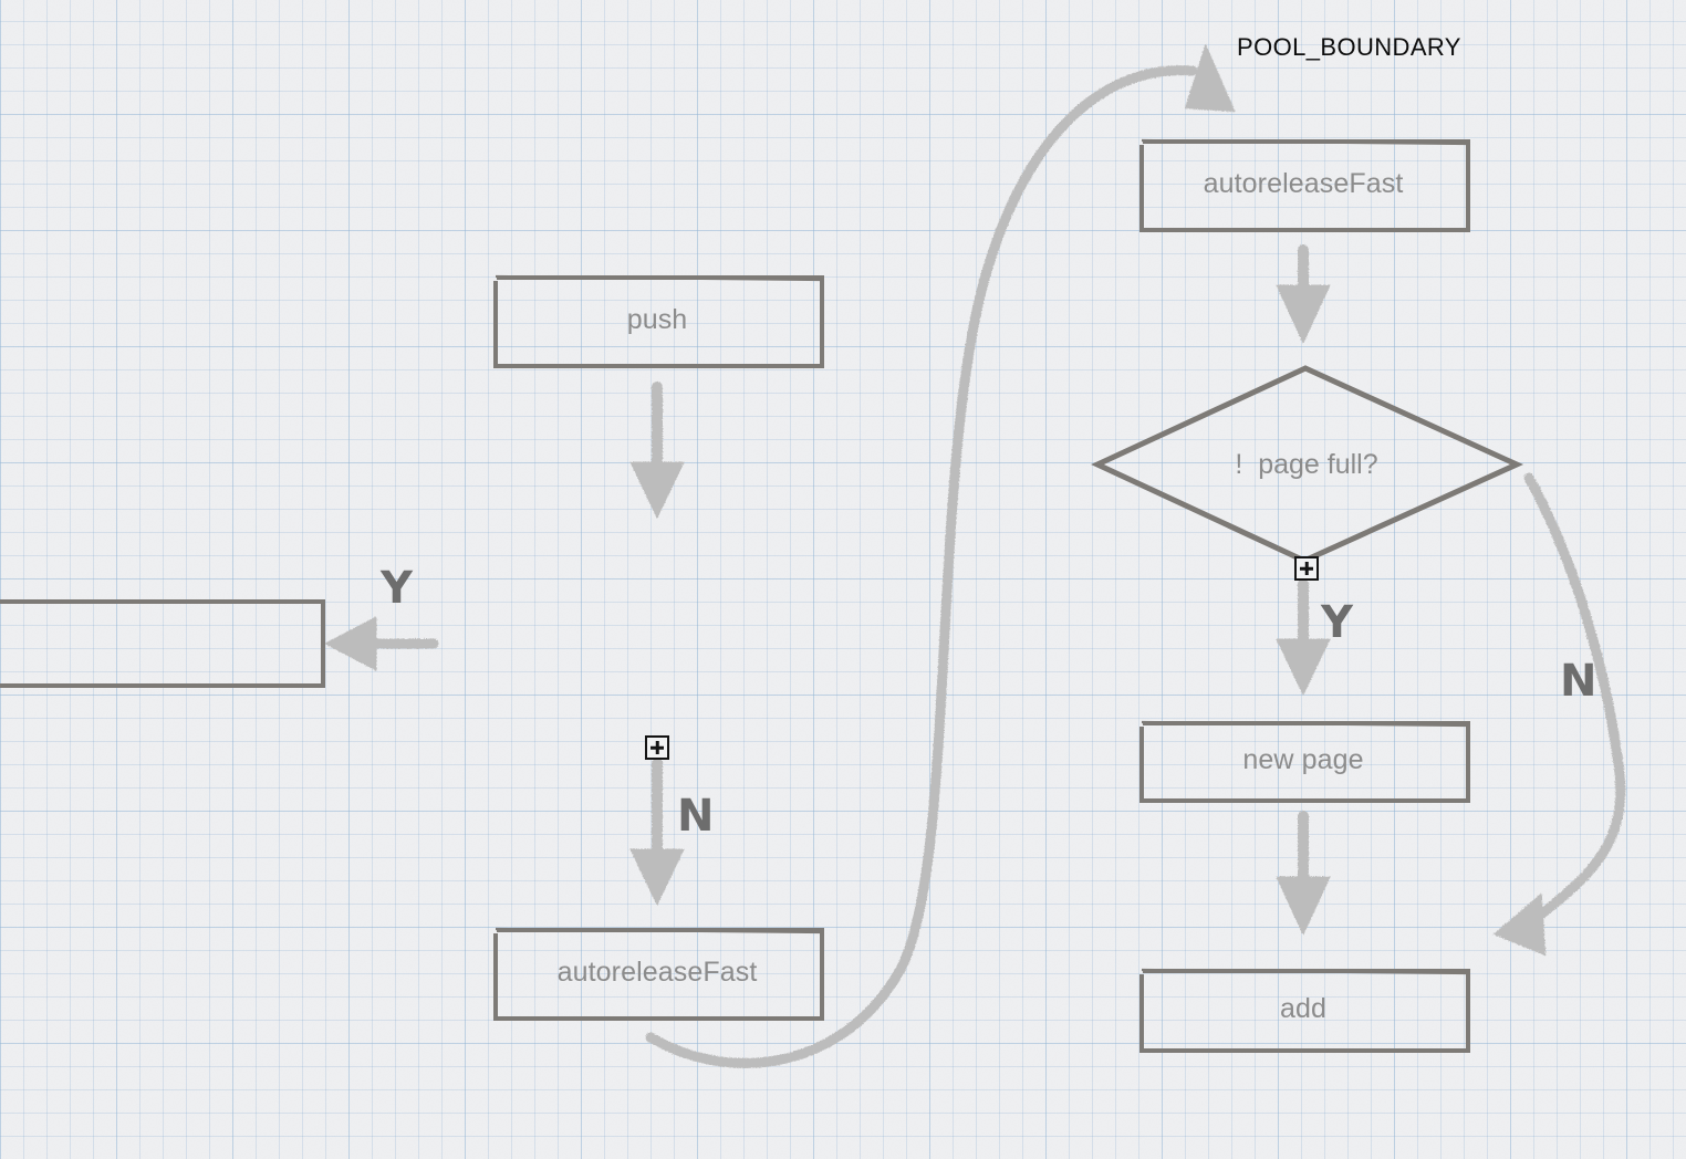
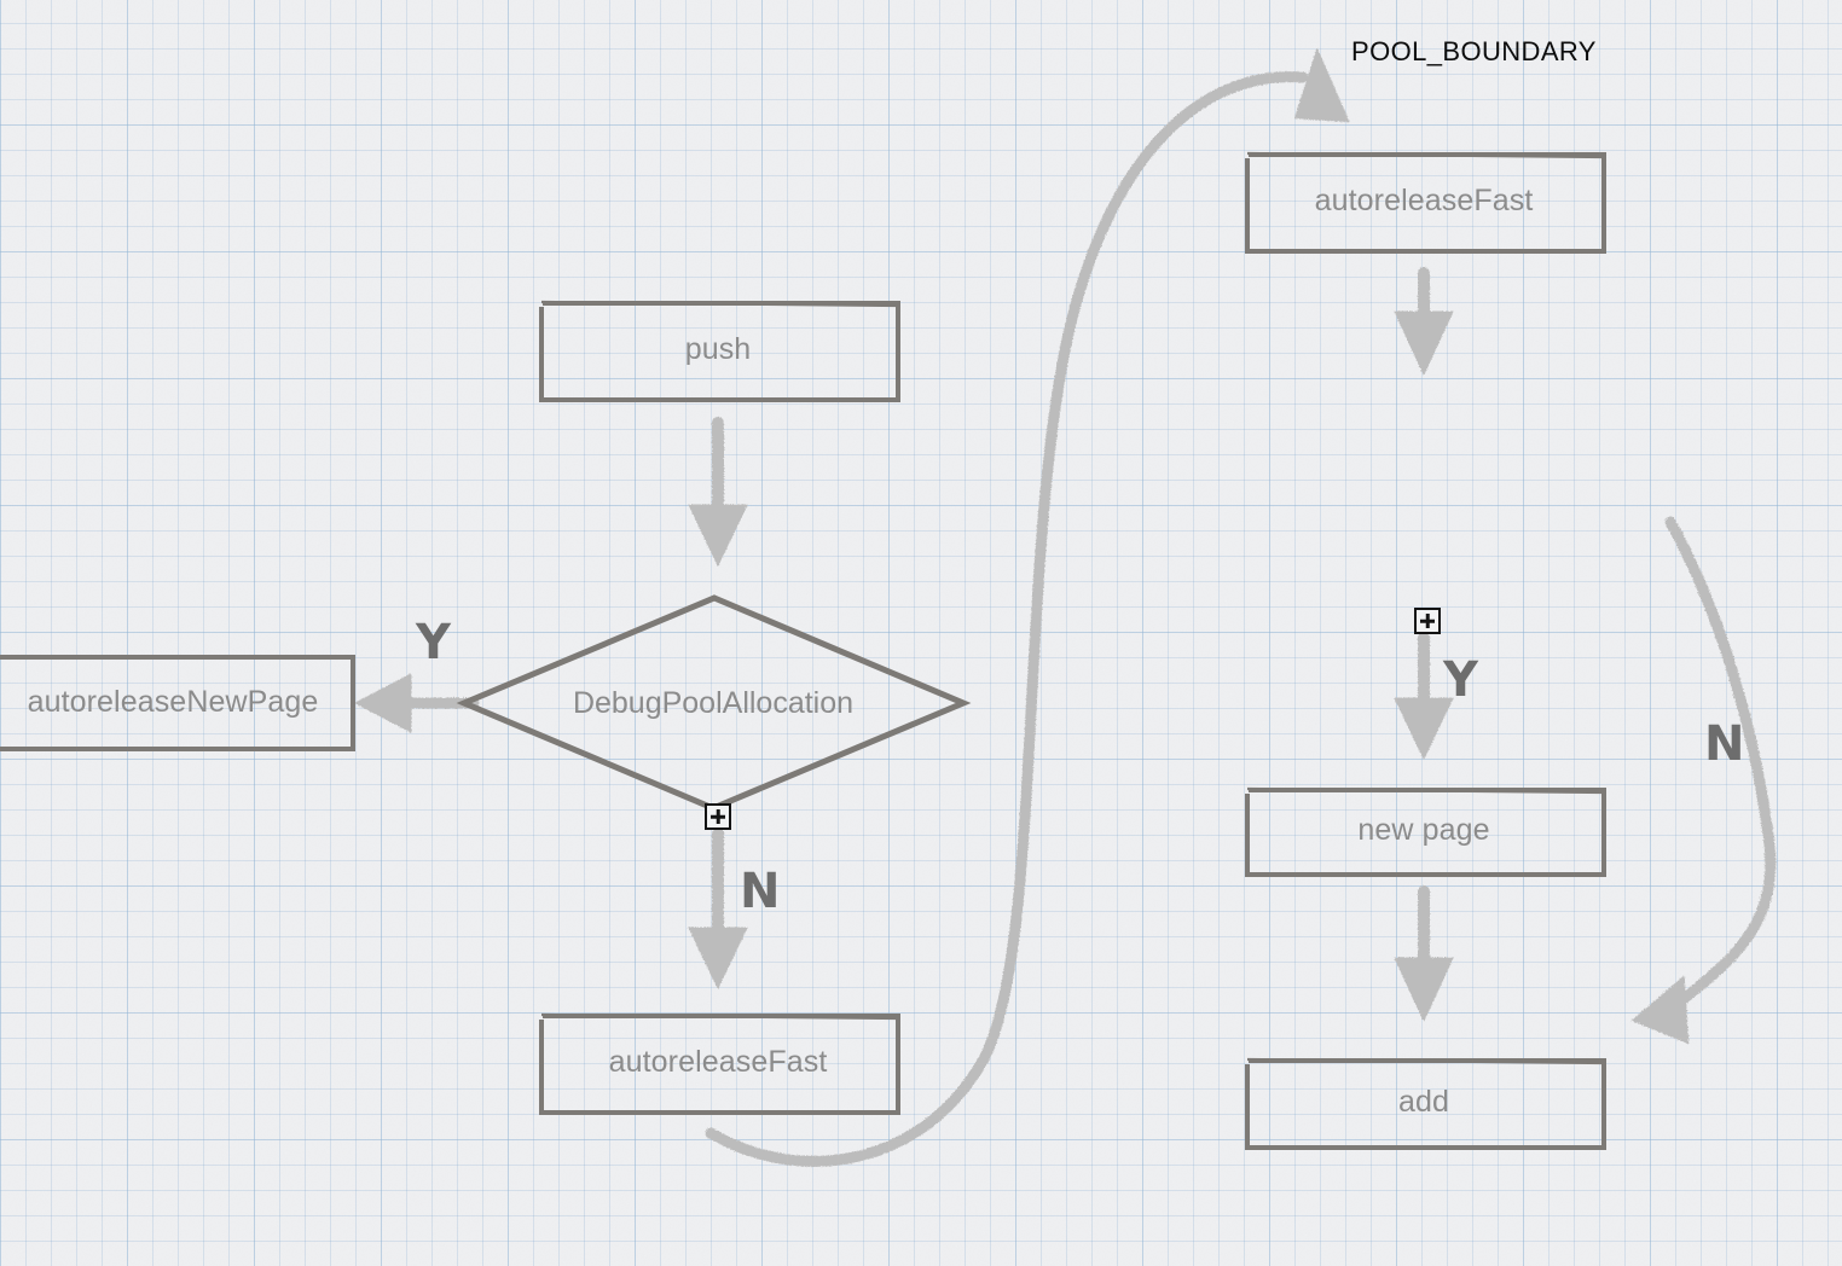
  POOL_BOUNDARY
  push
+ DebugPoolAllocation
+ autoreleaseNewPage
  autoreleaseFast
  autoreleaseFast
- ! page full?
  new page
  add
  Y
  N
  Y
  N
